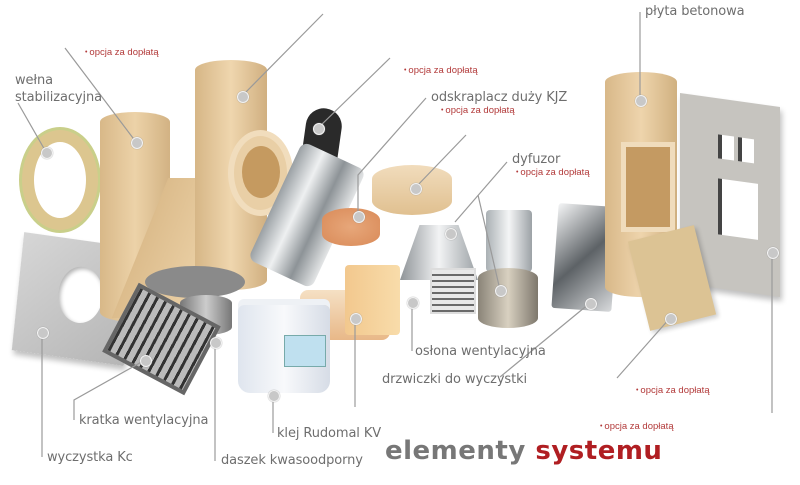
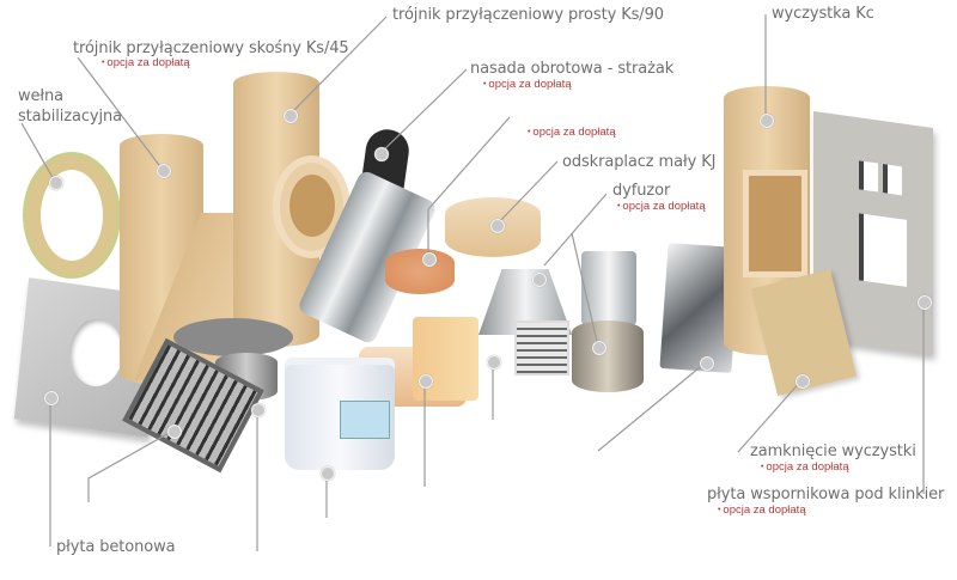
+ trójnik przyłączeniowy prosty Ks/90
+ trójnik przyłączeniowy skośny Ks/45
  opcja za dopłatą
  wełna
  stabilizacyjna
+ nasada obrotowa - strażak
  opcja za dopłatą
- odskraplacz duży KJZ
  opcja za dopłatą
+ odskraplacz mały KJ
  dyfuzor
  opcja za dopłatą
- płyta betonowa
+ wyczystka Kc
- osłona wentylacyjna
- drzwiczki do wyczystki
- klej Rudomal KV
- daszek kwasoodporny
- kratka wentylacyjna
- wyczystka Kc
+ płyta betonowa
+ zamknięcie wyczystki
  opcja za dopłatą
+ płyta wspornikowa pod klinkier
  opcja za dopłatą
- elementy systemu
